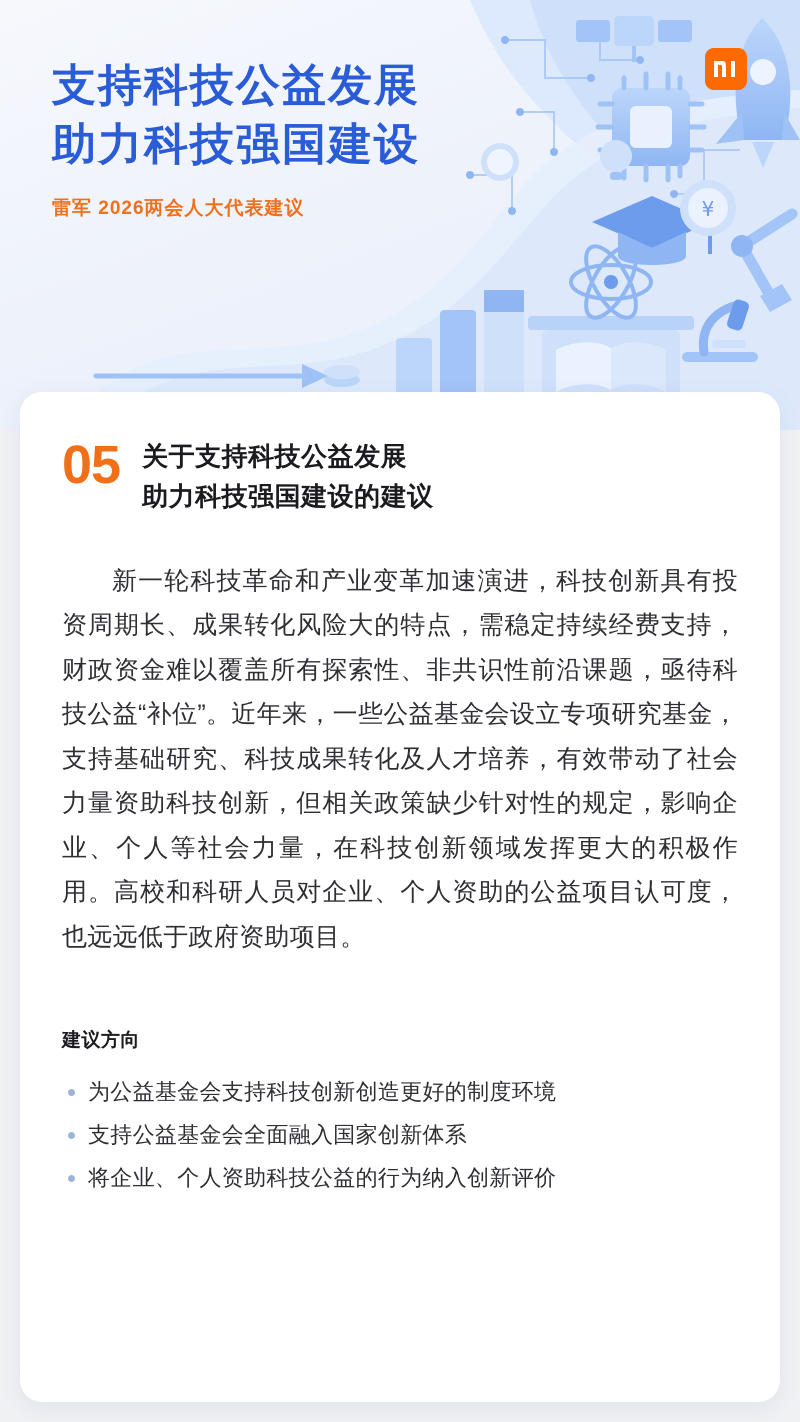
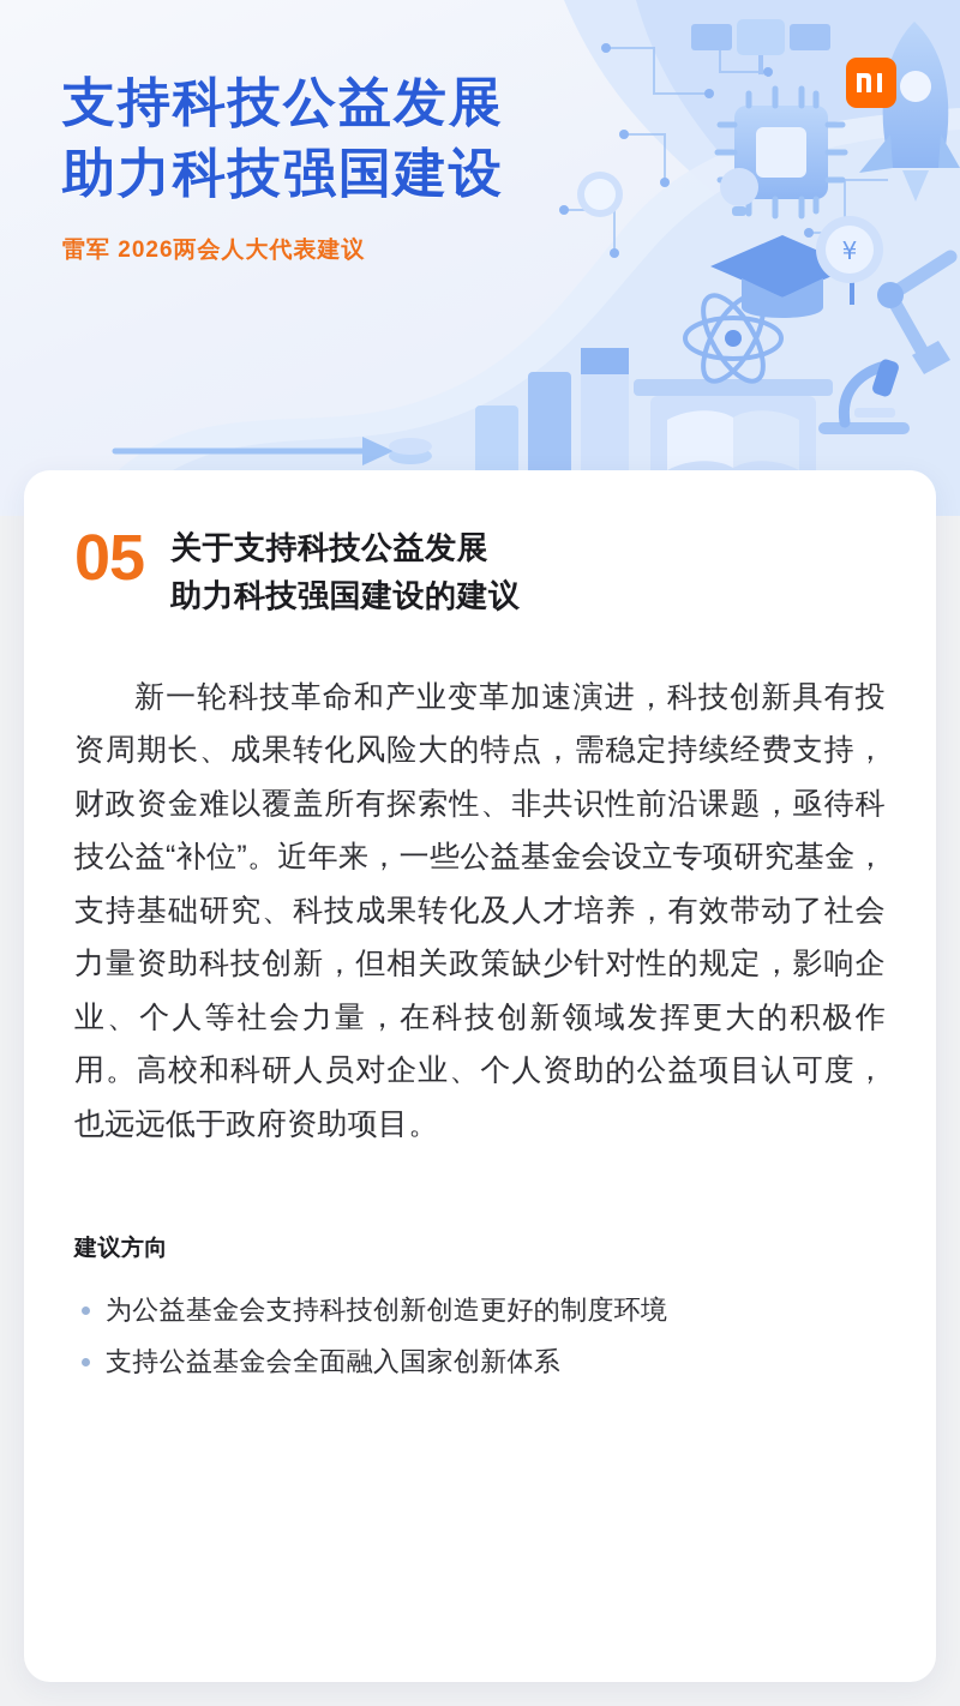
  ¥
  支持科技公益发展
  助力科技强国建设
  雷军 2026两会人大代表建议
  05
  关于支持科技公益发展
  助力科技强国建设的建议
  新一轮科技革命和产业变革加速演进，科技创新具有投资周期长、成果转化风险大的特点，需稳定持续经费支持，财政资金难以覆盖所有探索性、非共识性前沿课题，亟待科技公益“补位”。近年来，一些公益基金会设立专项研究基金，支持基础研究、科技成果转化及人才培养，有效带动了社会力量资助科技创新，但相关政策缺少针对性的规定，影响企业、个人等社会力量，在科技创新领域发挥更大的积极作用。高校和科研人员对企业、个人资助的公益项目认可度，也远远低于政府资助项目。
  建议方向
  为公益基金会支持科技创新创造更好的制度环境
  支持公益基金会全面融入国家创新体系
- 将企业、个人资助科技公益的行为纳入创新评价
